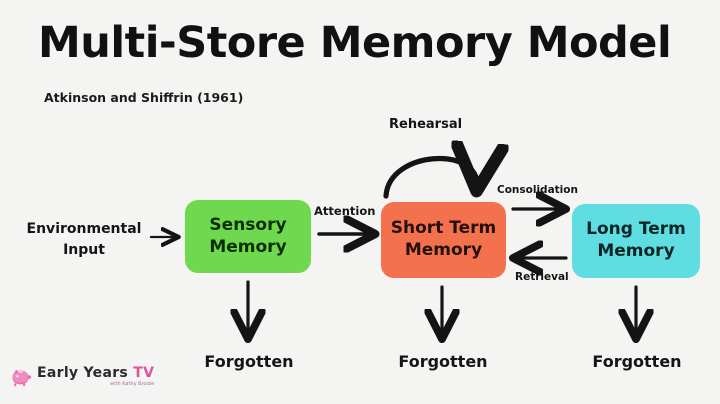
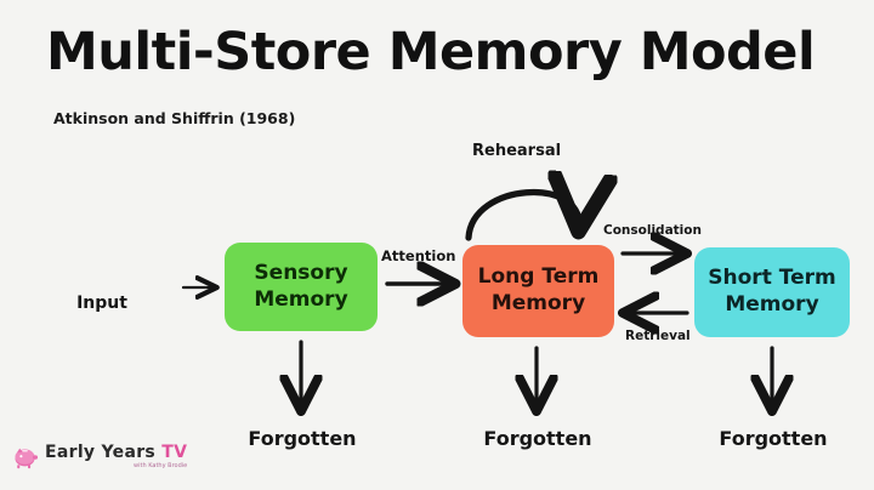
  Multi-Store Memory Model
- Atkinson and Shiffrin (1961)
+ Atkinson and Shiffrin (1968)
- Environmental
  Input
  Sensory
  Memory
- Short Term
+ Long Term
  Memory
- Long Term
+ Short Term
  Memory
  Attention
  Rehearsal
  Consolidation
  Retrieval
  Forgotten
  Forgotten
  Forgotten
  Early Years TV
